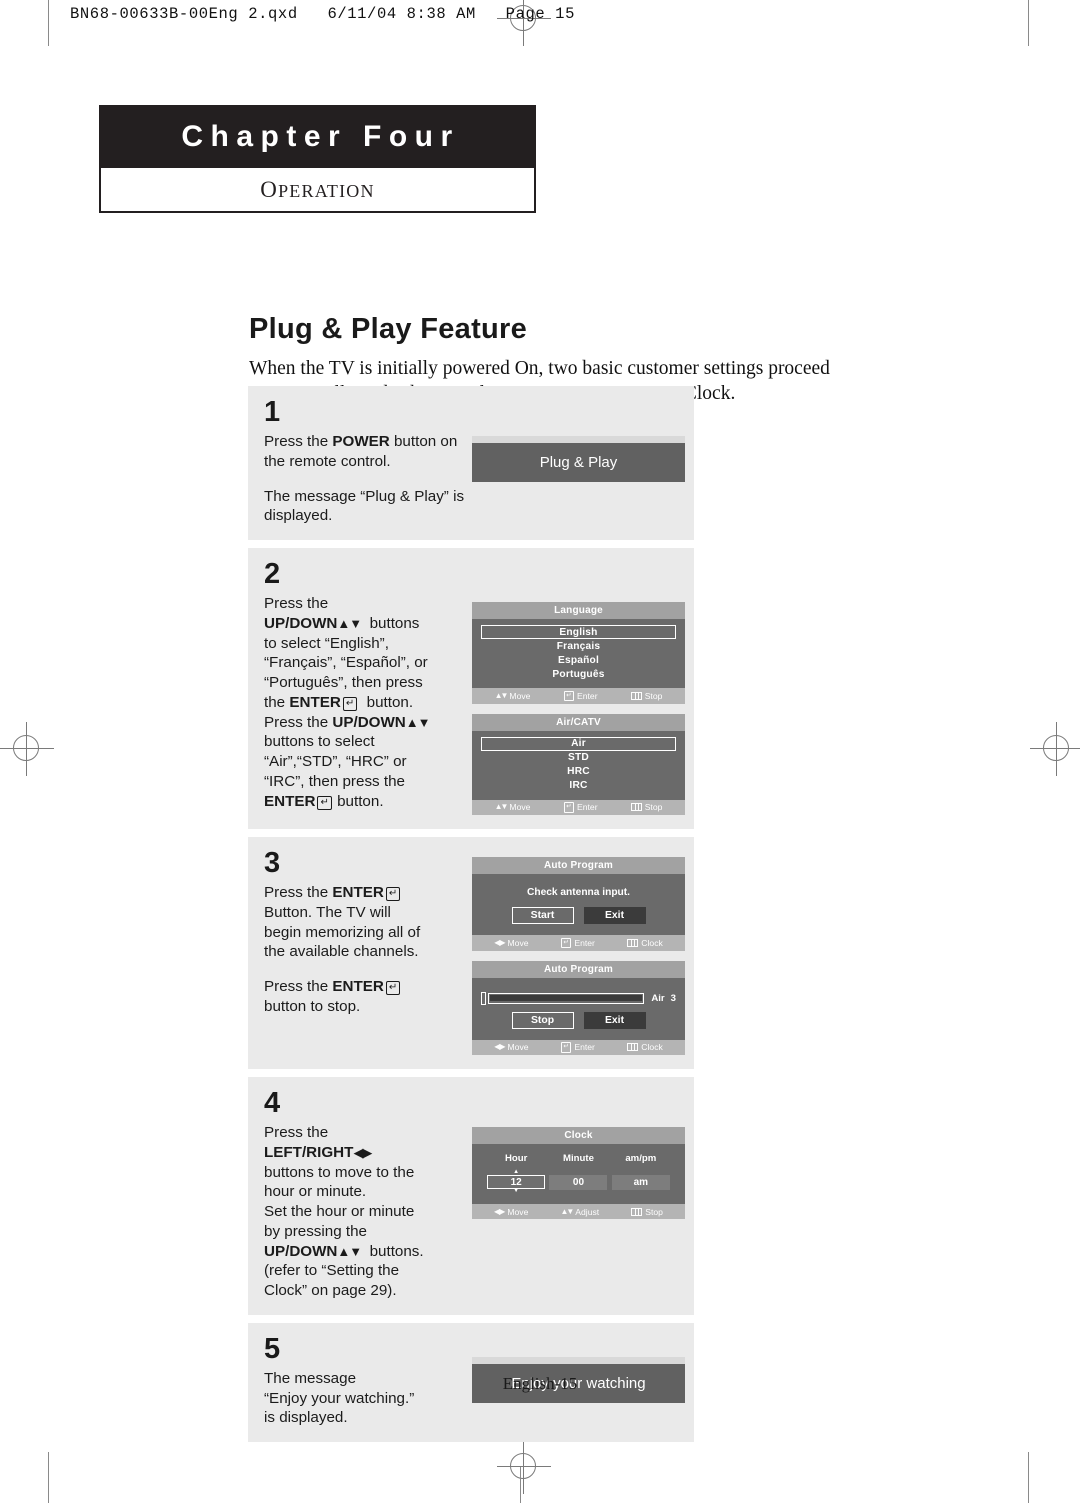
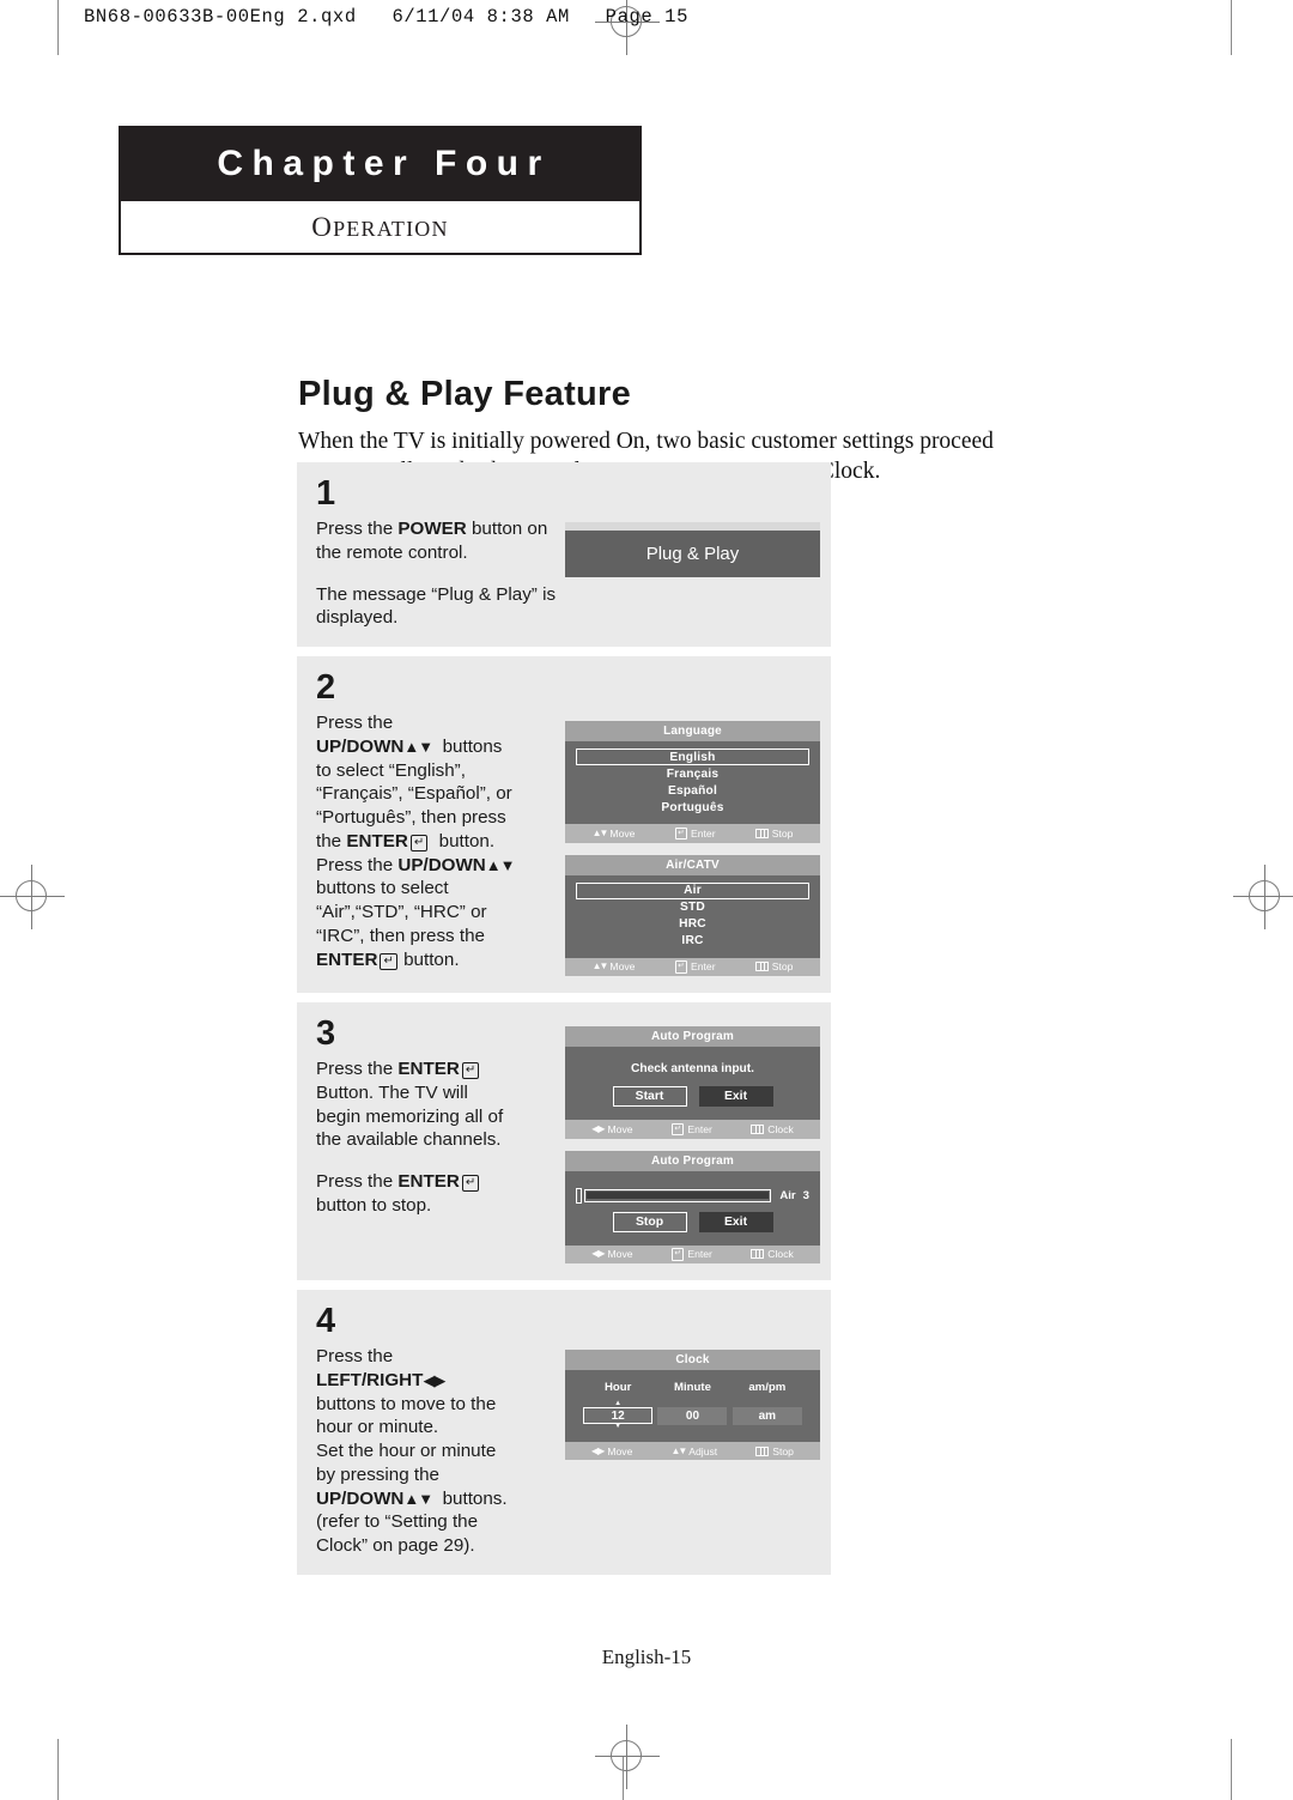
  BN68-00633B-00Eng 2.qxd 6/11/04 8:38 AM Page 15
  Chapter Four
  OPERATION
  Plug & Play Feature
  1
  Press the POWER button on the remote control. The message “Plug & Play” is displayed.
  Plug & Play
  2
  Press the
  UP/DOWN▲▼ buttons
  to select “English”,
  “Français”, “Español”, or
  “Português”, then press
  the ENTER ↵ button.
  Press the UP/DOWN▲▼
  buttons to select
  “Air”,“STD”, “HRC” or
  “IRC”, then press the
  ENTER ↵ button.
  Language
  English
  Français
  Español
  Português
  ▲▼
  Move
  Enter
  Stop
  Air/CATV
  Air
  STD
  HRC
  IRC
  ▲▼
  Move
  Enter
  Stop
  3
  Press the ENTER ↵
  Button. The TV will
  begin memorizing all of
  the available channels. Press the ENTER ↵
  button to stop.
  Auto Program
  Check antenna input.
  Start
  Exit
  ◀▶
  Move
  Enter
  Clock
  Auto Program
  Air 3
  Stop
  Exit
  ◀▶
  Move
  Enter
  Clock
  4
  Press the
  LEFT/RIGHT◀▶
  buttons to move to the
  hour or minute.
  Set the hour or minute
  by pressing the
  UP/DOWN▲▼ buttons.
  (refer to “Setting the
  Clock” on page 29).
  Clock
  Hour
  12
  Minute
  00
  am/pm
  am
  ◀▶
  Move
  ▲▼
  Adjust
  Stop
- 5
- The message
- “Enjoy your watching.”
- is displayed.
- Enjoy your watching
  English-15
